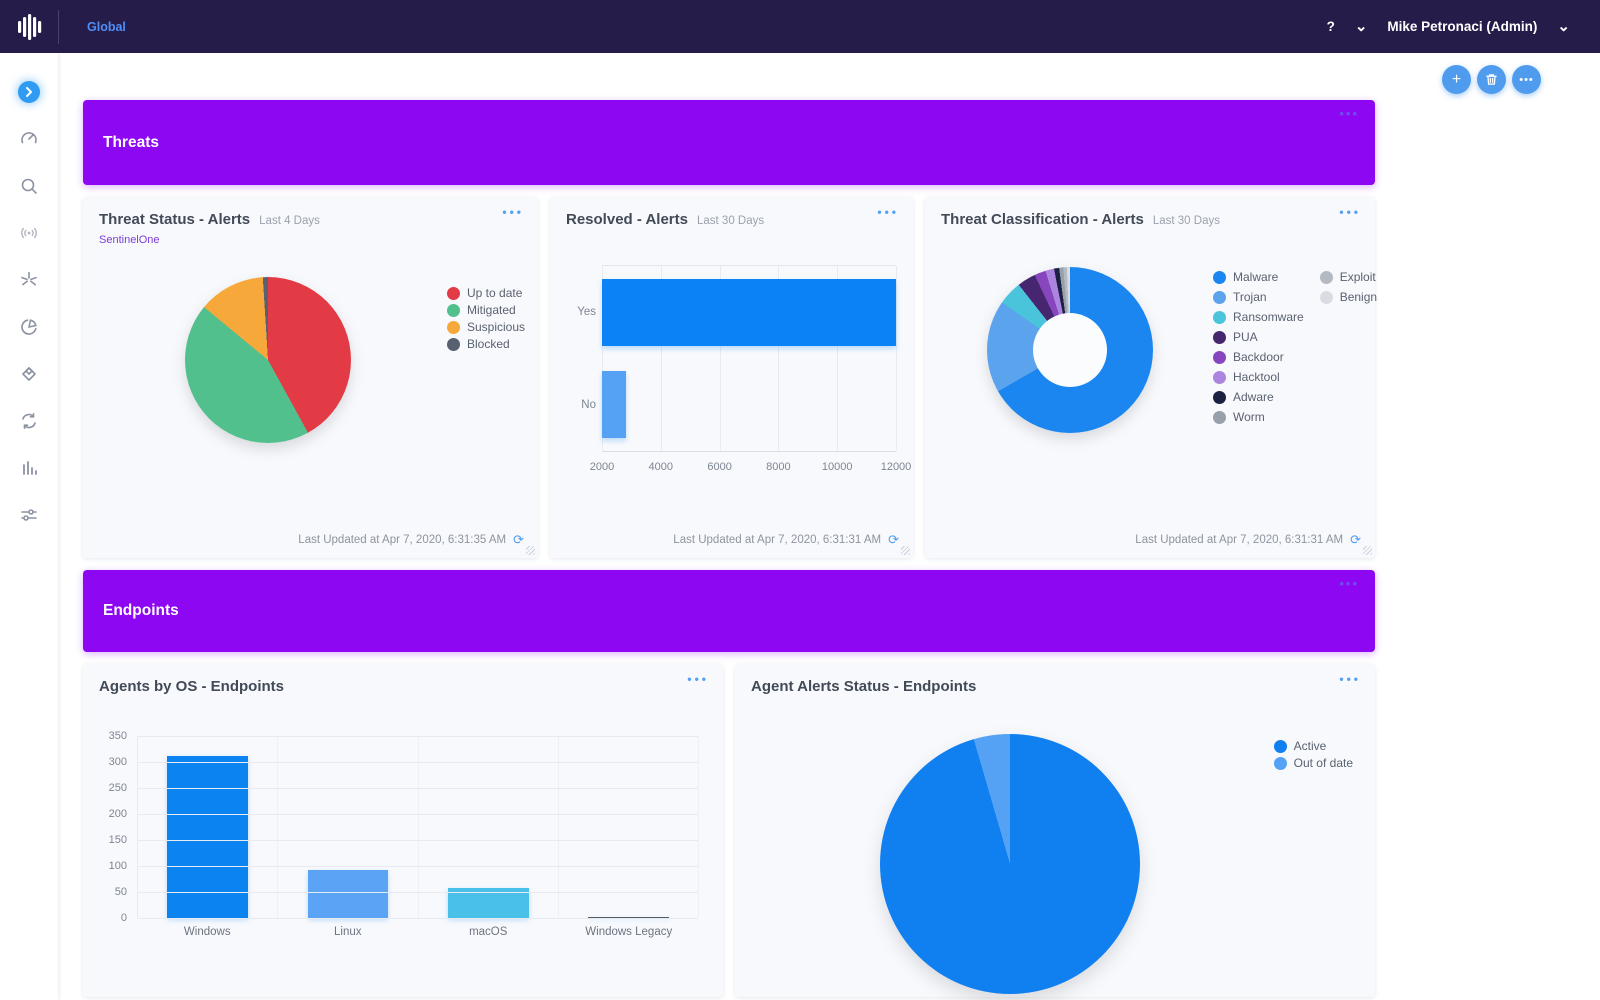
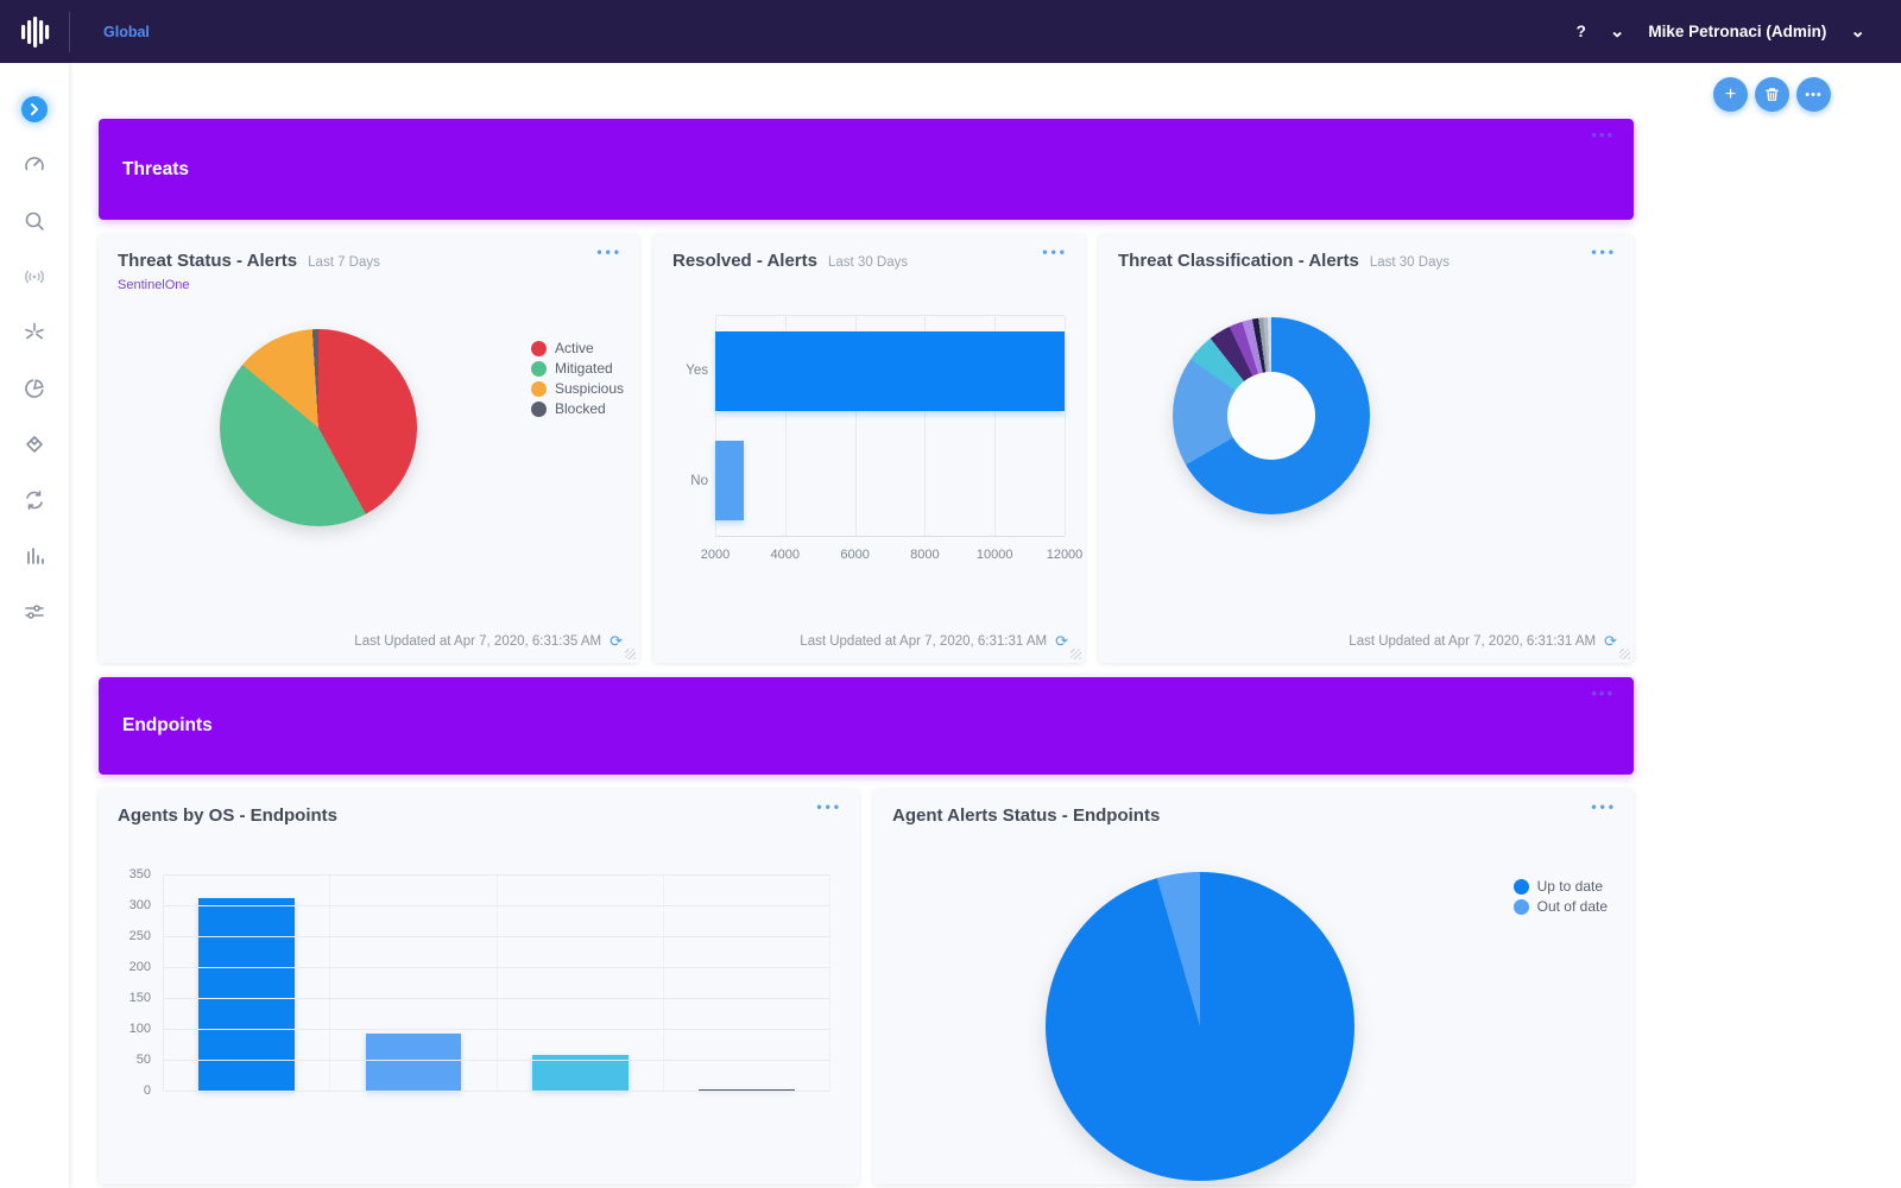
  Global
  ?
  ⌄
  Mike Petronaci (Admin)
  ⌄
  +
  •••
  Threats
  •••
  Threat Status - Alerts
- Last 4 Days
+ Last 7 Days
  •••
  SentinelOne
- Up to date
+ Active
  Mitigated
  Suspicious
  Blocked
  Last Updated at Apr 7, 2020, 6:31:35 AM
  ⟳
  Resolved - Alerts
  Last 30 Days
  •••
  Yes
  No
  2000
  4000
  6000
  8000
  10000
  12000
  Last Updated at Apr 7, 2020, 6:31:31 AM
  ⟳
  Threat Classification - Alerts
  Last 30 Days
  •••
- Malware
- Trojan
- Ransomware
- PUA
- Backdoor
- Hacktool
- Adware
- Worm
- Exploit
- Benign
  Last Updated at Apr 7, 2020, 6:31:31 AM
  ⟳
  Endpoints
  •••
  Agents by OS - Endpoints
  •••
  0
  50
  100
  150
  200
  250
  300
  350
- Windows
- Linux
- macOS
- Windows Legacy
  Agent Alerts Status - Endpoints
  •••
- Active
+ Up to date
  Out of date
